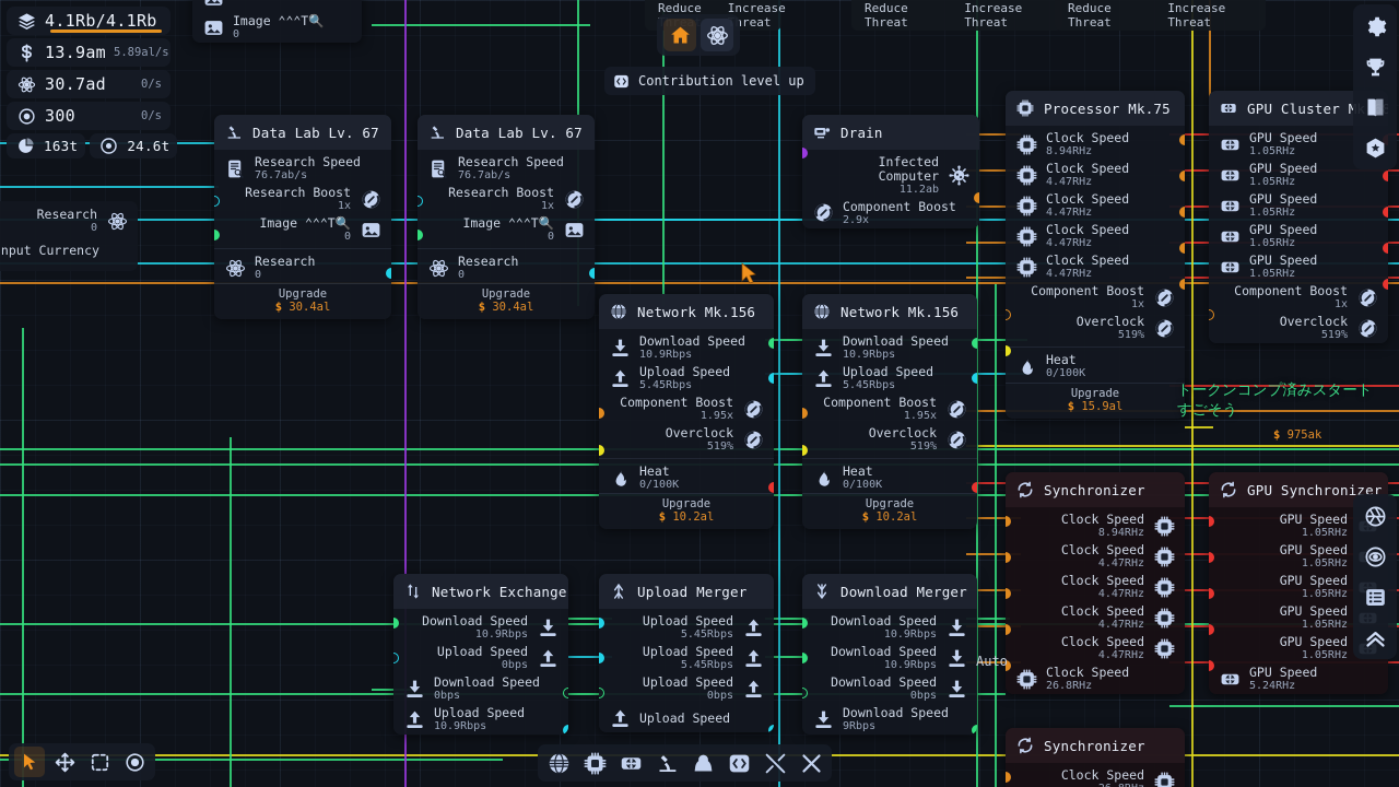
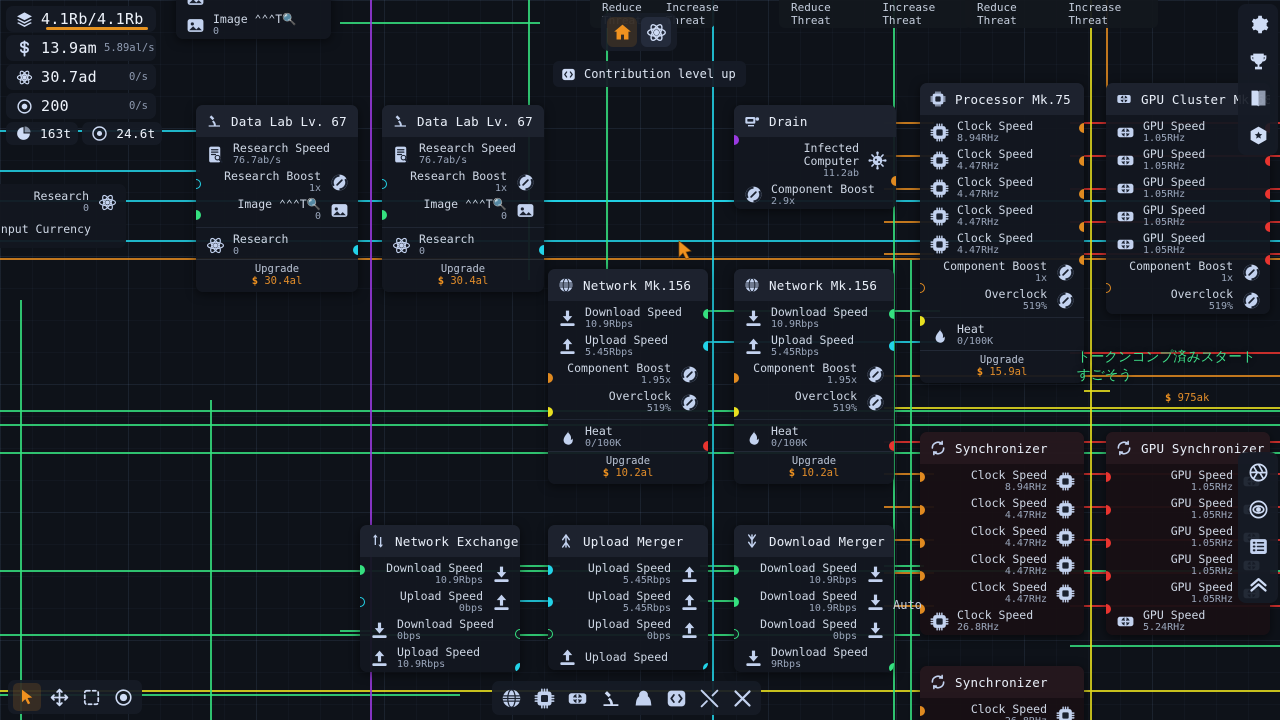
  Increase reat
  Reduce Threat
  Increase Threat
  Reduce Threat
  Increase Threat
  Contribution level up
  4.1Rb/4.1Rb
  13.9am
  5.89al/s
  30.7ad
  0/s
- 300
+ 200
  0/s
  163t
  24.6t
  Research
  0
  nput Currency
  Image ⌃⌃⌃T🔍
  0
  Data Lab Lv. 67
  Research Speed
  76.7ab/s
  Research Boost
  1x
  Image ⌃⌃⌃T🔍
  0
  Research
  0
  Upgrade
  $ 30.4al
  Data Lab Lv. 67
  Research Speed
  76.7ab/s
  Research Boost
  1x
  Image ⌃⌃⌃T🔍
  0
  Research
  0
  Upgrade
  $ 30.4al
  Drain
  Infected Computer
  11.2ab
  Component Boost
  2.9x
  Processor Mk.75
  Clock Speed
  8.94RHz
  Clock Speed
  4.47RHz
  Clock Speed
  4.47RHz
  Clock Speed
  4.47RHz
  Clock Speed
  4.47RHz
  Component Boost
  1x
  Overclock
  519%
  Heat
  0/100K
  Upgrade
  $ 15.9al
  GPU Speed
  1.05RHz
  GPU Speed
  1.05RHz
  GPU Speed
  1.05RHz
  GPU Speed
  1.05RHz
  GPU Speed
  1.05RHz
  Component Boost
  1x
  Overclock
  519%
  Network Mk.156
  Download Speed
  10.9Rbps
  Upload Speed
  5.45Rbps
  Component Boost
  1.95x
  Overclock
  519%
  Heat
  0/100K
  Upgrade
  $ 10.2al
  Network Mk.156
  Download Speed
  10.9Rbps
  Upload Speed
  5.45Rbps
  Component Boost
  1.95x
  Overclock
  519%
  Heat
  0/100K
  Upgrade
  $ 10.2al
  Synchronizer
  Clock Speed
  8.94RHz
  Clock Speed
  4.47RHz
  Clock Speed
  4.47RHz
  Clock Speed
  4.47RHz
  Clock Speed
  4.47RHz
  Clock Speed
  26.8RHz
  Synchronizer
  Clock Speed
  GPU Synchronizer
  GPU Speed
  1.05RHz
  GPU Speed
  1.05RHz
  GPU Speed
  1.05RHz
  GPU Speed
  1.05RHz
  GPU Speed
  1.05RHz
  GPU Speed
  5.24RHz
  Network Exchange
  Download Speed
  10.9Rbps
  Upload Speed
  0bps
  Download Speed
  0bps
  Upload Speed
  10.9Rbps
  Upload Merger
  Upload Speed
  5.45Rbps
  Upload Speed
  5.45Rbps
  Upload Speed
  0bps
  Upload Speed
  Download Merger
  Download Speed
  10.9Rbps
  Download Speed
  10.9Rbps
  Download Speed
  0bps
  Download Speed
  9Rbps
  トークンコンプ済みスタートすごそう
  $ 975ak
  Auto
